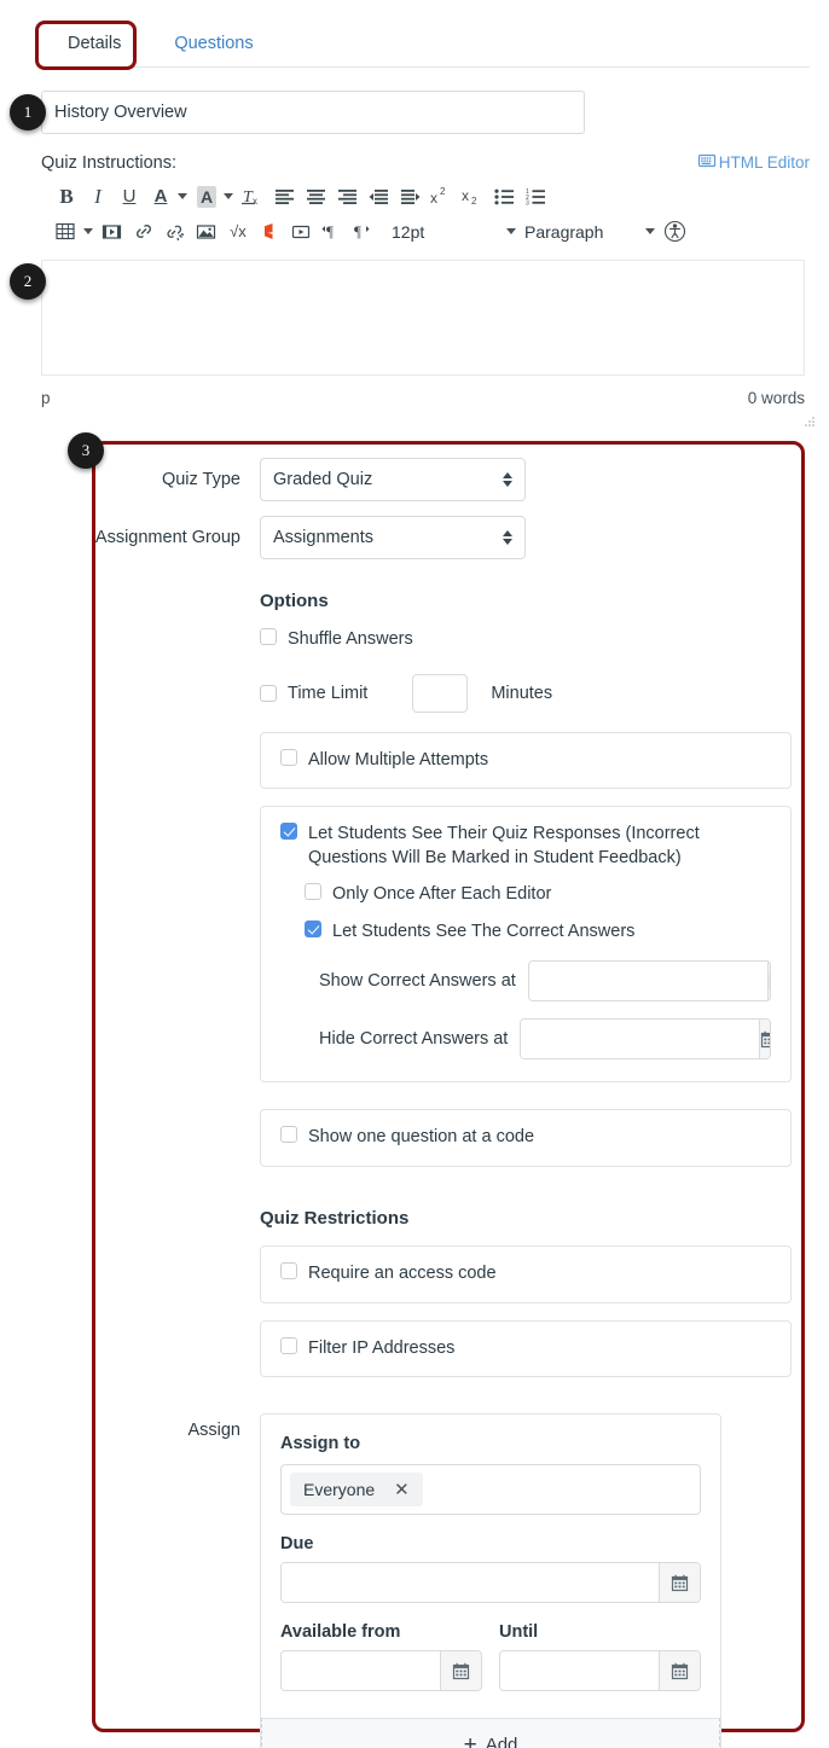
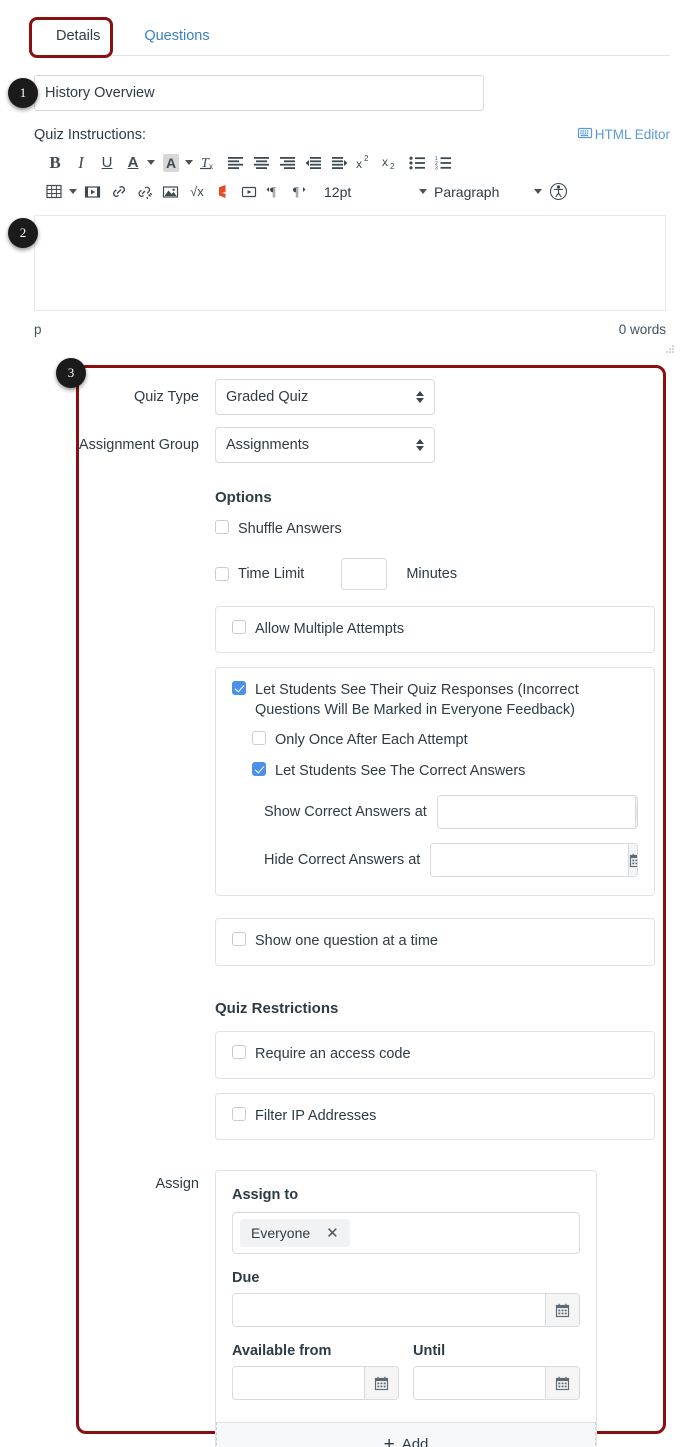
  Details
  Questions
  History Overview
  Quiz Instructions:
  HTML Editor
  B
  I
  U
  A
  A
  T
  x
  x
  2
  x
  2
  √x
  ¶
  ¶
  12pt
  Paragraph
  p
  0 words
  Quiz Type
  Graded Quiz
  Assignment Group
  Assignments
  Options
  Shuffle Answers
  Time Limit
  Minutes
  Allow Multiple Attempts
- Let Students See Their Quiz Responses (Incorrect Questions Will Be Marked in Student Feedback)
+ Let Students See Their Quiz Responses (Incorrect Questions Will Be Marked in Everyone Feedback)
- Only Once After Each Editor
+ Only Once After Each Attempt
  Let Students See The Correct Answers
  Show Correct Answers at
  Hide Correct Answers at
- Show one question at a code
+ Show one question at a time
  Quiz Restrictions
  Require an access code
  Filter IP Addresses
  Assign
  Assign to
  Everyone
  ✕
  Due
  Available from
  Until
  +
  Add
  1
  2
  3
